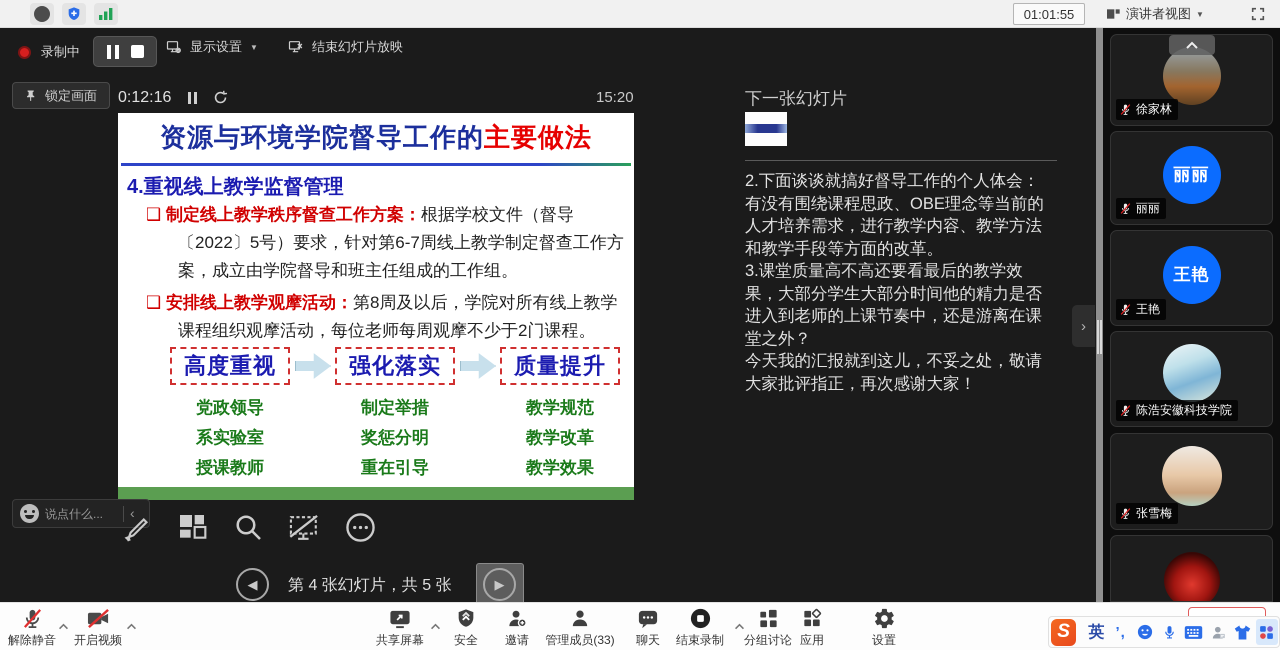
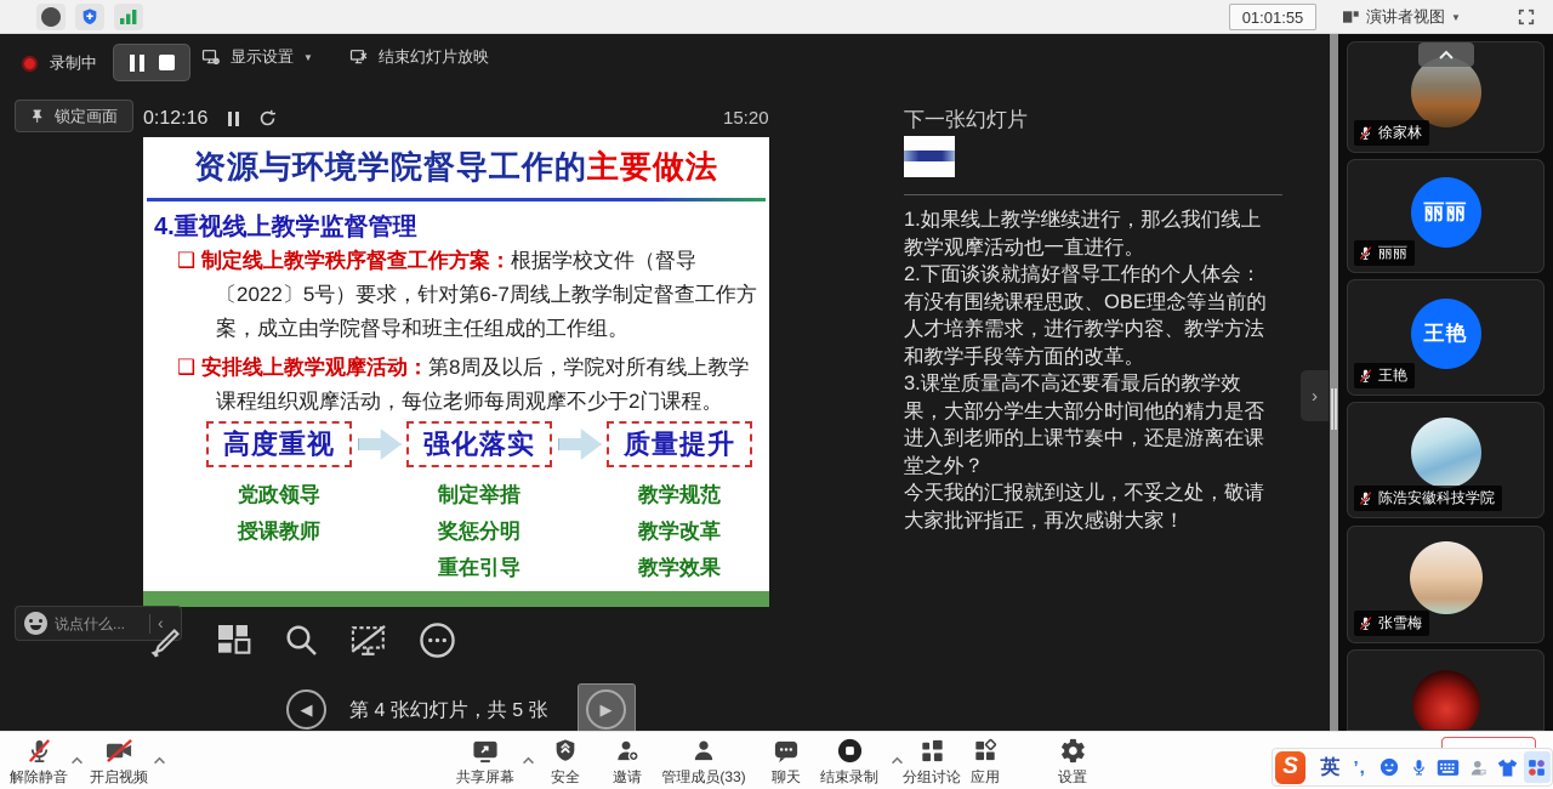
  01:01:55
  演讲者视图
  ▼
  录制中
  显示设置
  ▼
  结束幻灯片放映
  锁定画面
  0:12:16
  15:20
  资源与环境学院督导工作的主要做法
  4.重视线上教学监督管理
  ❑ 制定线上教学秩序督查工作方案：根据学校文件（督导〔2022〕5号）要求，针对第6-7周线上教学制定督查工作方案，成立由学院督导和班主任组成的工作组。
  ❑ 安排线上教学观摩活动：第8周及以后，学院对所有线上教学课程组织观摩活动，每位老师每周观摩不少于2门课程。
  高度重视
  强化落实
  质量提升
  党政领导
- 系实验室
  授课教师
  制定举措
  奖惩分明
  重在引导
  教学规范
  教学改革
  教学效果
  说点什么...
  ‹
  ◀
  第 4 张幻灯片，共 5 张
  ▶
  下一张幻灯片
+ 1.如果线上教学继续进行，那么我们线上教学观摩活动也一直进行。
  2.下面谈谈就搞好督导工作的个人体会：有没有围绕课程思政、OBE理念等当前的人才培养需求，进行教学内容、教学方法和教学手段等方面的改革。
  3.课堂质量高不高还要看最后的教学效果，大部分学生大部分时间他的精力是否进入到老师的上课节奏中，还是游离在课堂之外？
  今天我的汇报就到这儿，不妥之处，敬请大家批评指正，再次感谢大家！
  ›
  徐家林
  丽丽
  丽丽
  王艳
  王艳
  陈浩安徽科技学院
  张雪梅
  解除静音
  开启视频
  共享屏幕
  安全
  邀请
  管理成员(33)
  聊天
  结束录制
  分组讨论
  应用
  设置
  S
  英
  ’,
